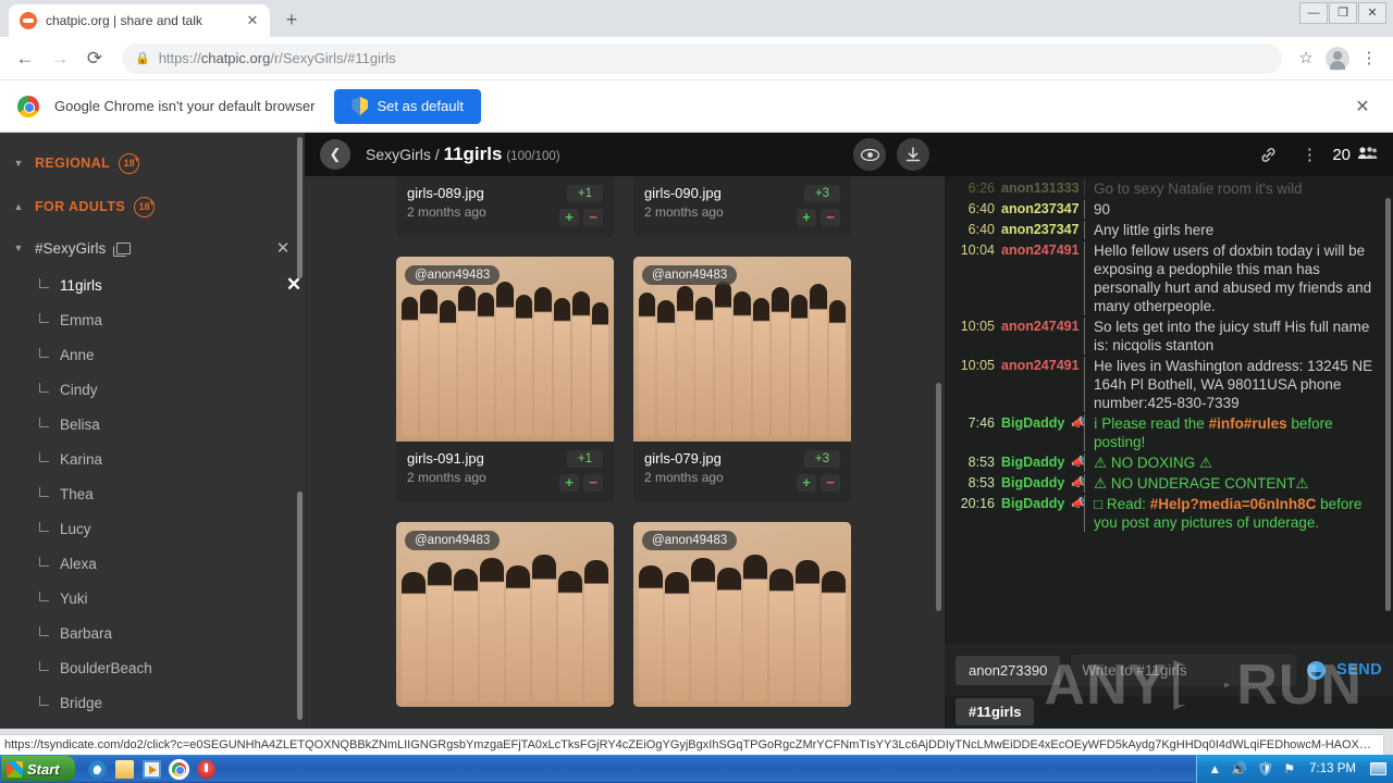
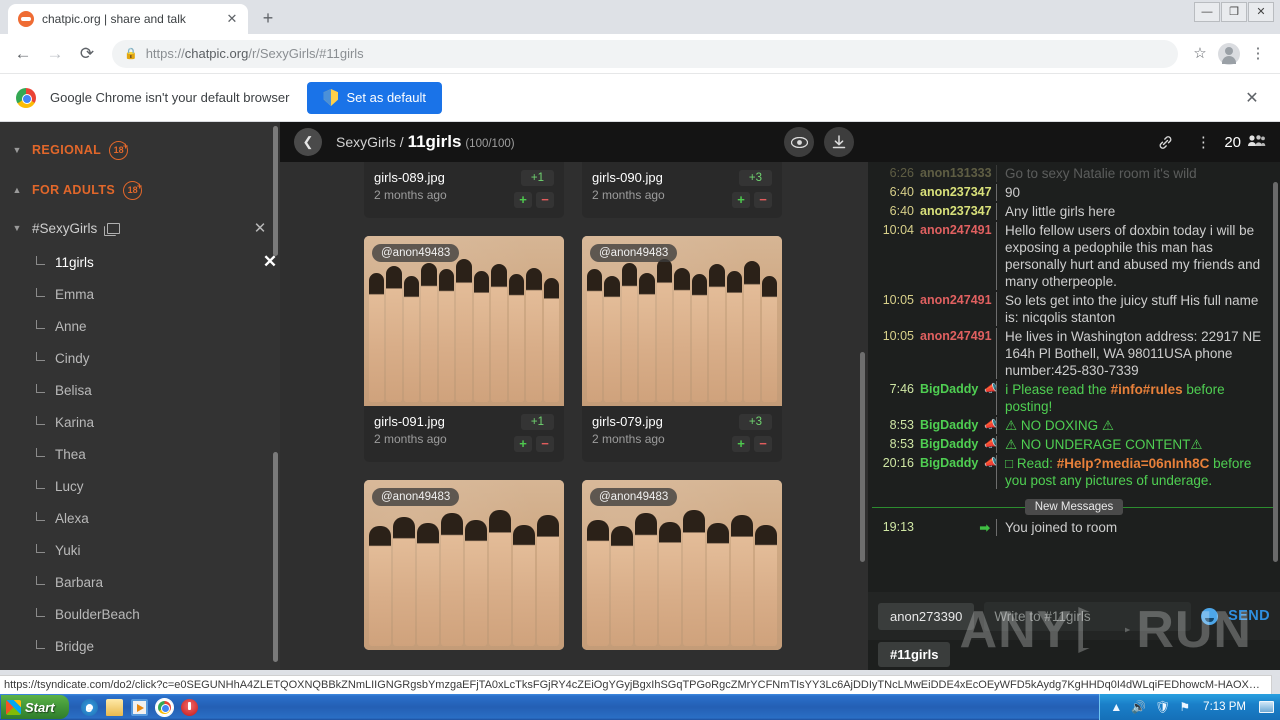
  chatpic.org | share and talk
  ✕
  +
  —
  ❐
  ✕
  ←
  →
  ⟳
  🔒
  https://chatpic.org/r/SexyGirls/#11girls
  ☆
  ⋮
  Google Chrome isn't your default browser
  Set as default
  ✕
  ▼
  REGIONAL
  18
  ▲
  FOR ADULTS
  18
  ▼
  #SexyGirls
  ✕
  11girls
  ✕
  Emma
  Anne
  Cindy
  Belisa
  Karina
  Thea
  Lucy
  Alexa
  Yuki
  Barbara
  BoulderBeach
  Bridge
  ❮
  SexyGirls / 11girls (100/100)
  girls-089.jpg
  2 months ago
  +1
  +
  −
  girls-090.jpg
  2 months ago
  +3
  +
  −
  @anon49483
  girls-091.jpg
  2 months ago
  +1
  +
  −
  @anon49483
  girls-079.jpg
  2 months ago
  +3
  +
  −
  @anon49483
  @anon49483
  ⋮
  20
  6:26
  anon131333
  Go to sexy Natalie room it's wild
  6:40
  anon237347
  90
  6:40
  anon237347
  Any little girls here
  10:04
  anon247491
  Hello fellow users of doxbin today i will be exposing a pedophile this man has personally hurt and abused my friends and many otherpeople.
  10:05
  anon247491
  So lets get into the juicy stuff His full name is: nicqolis stanton
  10:05
  anon247491
- He lives in Washington address: 13245 NE 164h Pl Bothell, WA 98011USA phone number:425-830-7339
+ He lives in Washington address: 22917 NE 164h Pl Bothell, WA 98011USA phone number:425-830-7339
  7:46
  BigDaddy
  📣
  ℹ Please read the #info#rules before posting!
  8:53
  BigDaddy
  📣
  ⚠ NO DOXING ⚠
  8:53
  BigDaddy
  📣
  ⚠ NO UNDERAGE CONTENT⚠
  20:16
  BigDaddy
  📣
  □ Read: #Help?media=06nInh8C before you post any pictures of underage.
+ New Messages
+ 19:13
+ ➡
+ You joined to room
  anon273390
  Write to #11girls
  SEND
  #11girls
  ANY
  RUN
  https://tsyndicate.com/do2/click?c=e0SEGUNHhA4ZLETQOXNQBBkZNmLIIGNGRgsbYmzgaEFjTA0xLcTksFGjRY4cZEiOgYGyjBgxIhSGqTPGoRgcZMrYCFNmTIsYY3Lc6AjDDIyTNcLMwEiDDE4xEcOEyWFD5kAydg7KgHHDq0I4dWLqiFEDhowcM-HAOXhjBg
  Start
  ▲
  🔊
  🛡
  ⚑
  7:13 PM
